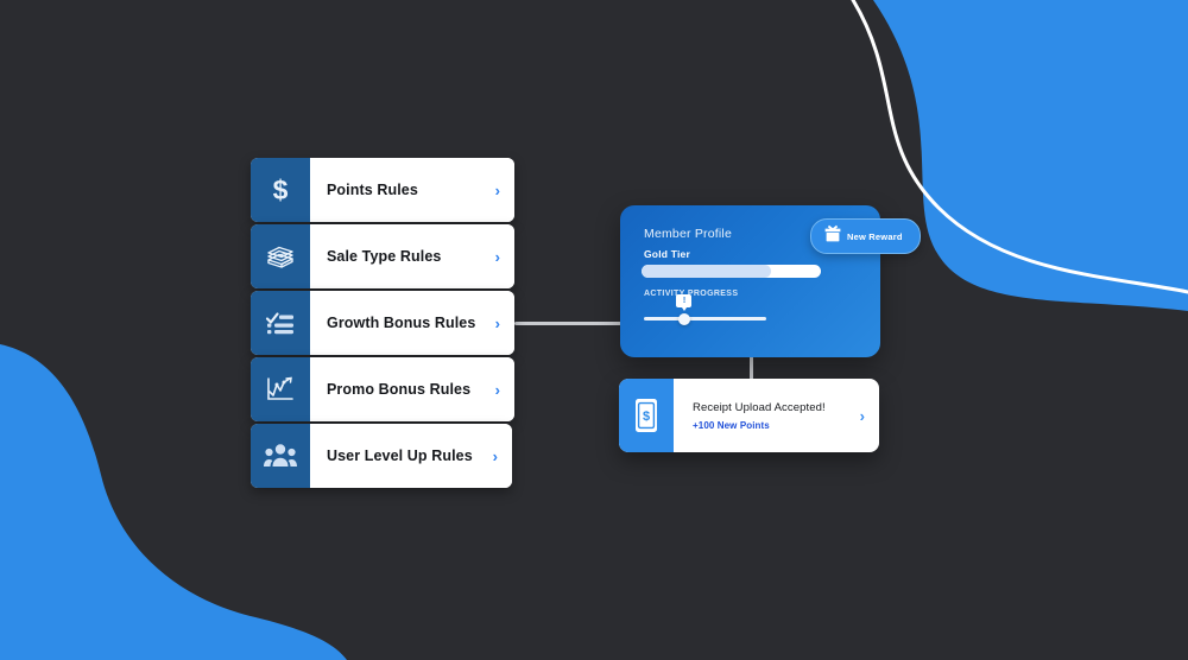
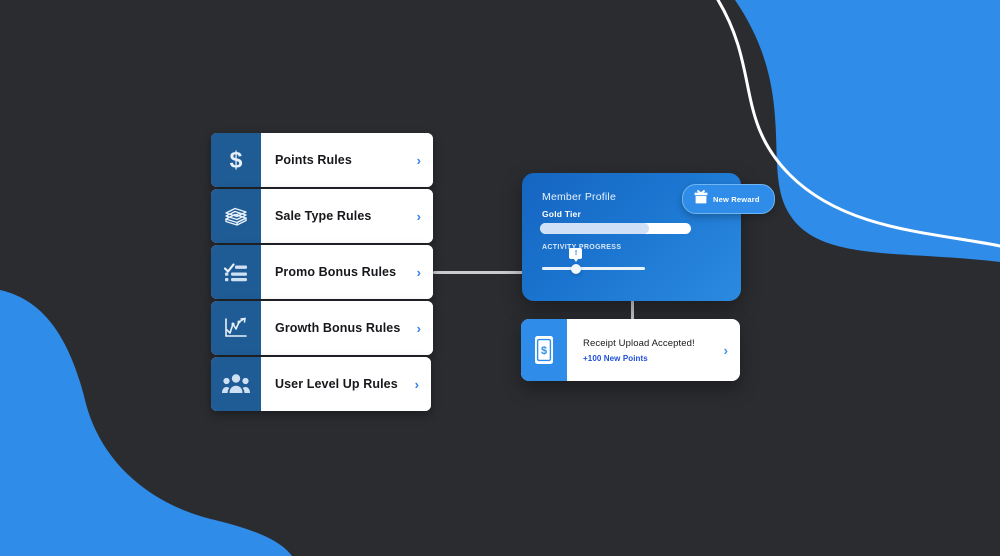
  $
  Points Rules
  ›
  Sale Type Rules
  ›
- Growth Bonus Rules
+ Promo Bonus Rules
  ›
- Promo Bonus Rules
+ Growth Bonus Rules
  ›
  User Level Up Rules
  ›
  Member Profile
  Gold Tier
  New Reward
  $
  Receipt Upload Accepted!
  +100 New Points
  ›
